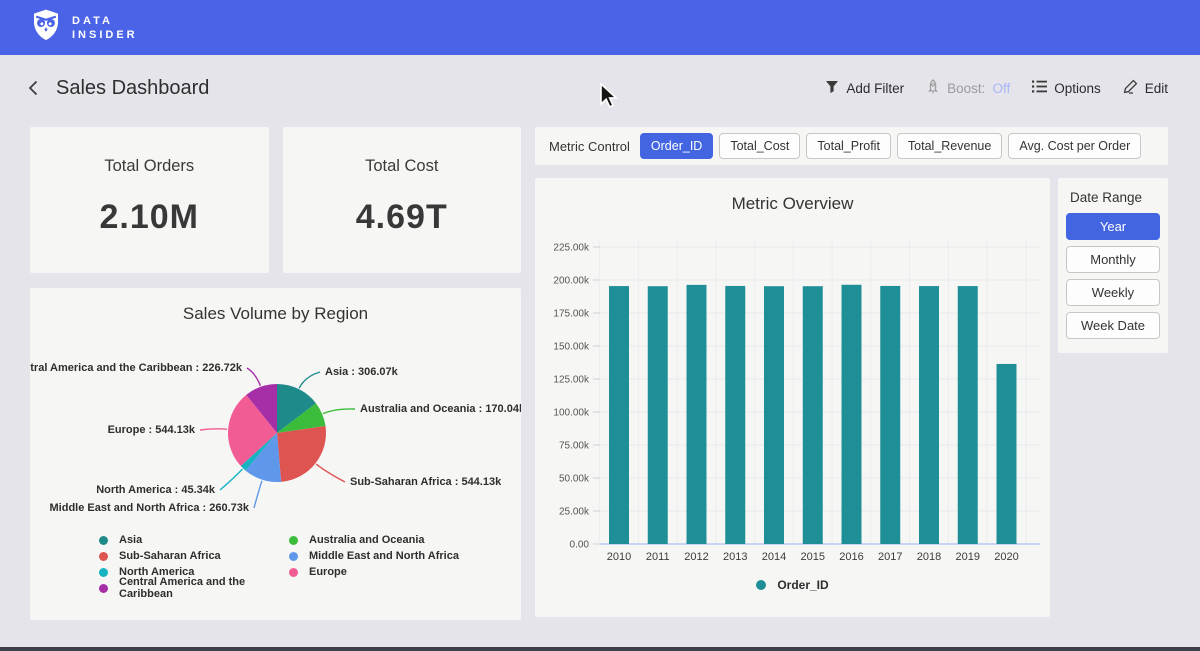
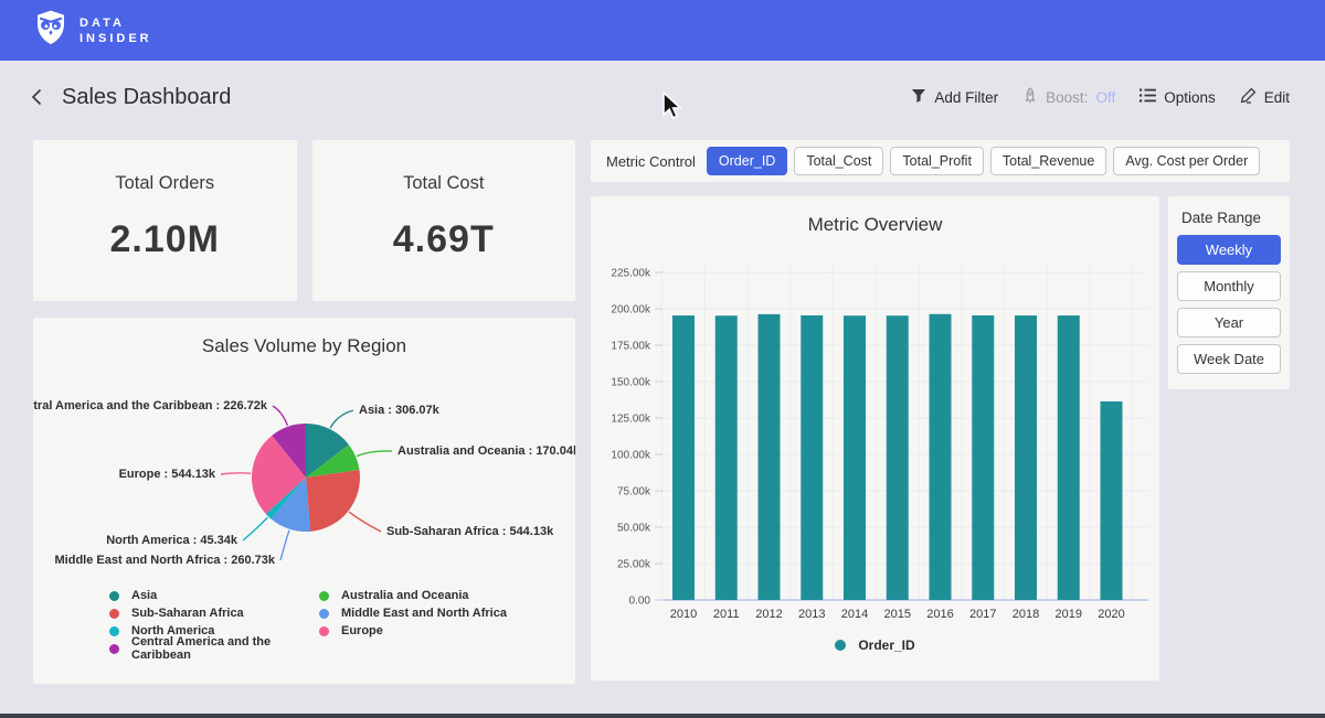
  DATA
  INSIDER
  Sales Dashboard
  Add Filter
  Boost:
  Off
  Options
  Edit
  Total Orders
  2.10M
  Total Cost
  4.69T
  Sales Volume by Region
  Asia : 306.07k
  Australia and Oceania : 170.04
  Sub-Saharan Africa : 544.13k
  Middle East and North Africa : 260.73k
  North America : 45.34k
  Europe : 544.13k
  tral America and the Caribbean : 226.72k
  Asia
  Sub-Saharan Africa
  North America
  Central America and the Caribbean
  Australia and Oceania
  Middle East and North Africa
  Europe
  Metric Control
  Order_ID
  Total_Cost
  Total_Profit
  Total_Revenue
  Avg. Cost per Order
  Metric Overview
  0.00
  25.00k
  50.00k
  75.00k
  100.00k
  125.00k
  150.00k
  175.00k
  200.00k
  225.00k
  2010
  2011
  2012
  2013
  2014
  2015
  2016
  2017
  2018
  2019
  2020
  Order_ID
  Date Range
- Year
+ Weekly
  Monthly
- Weekly
+ Year
  Week Date
